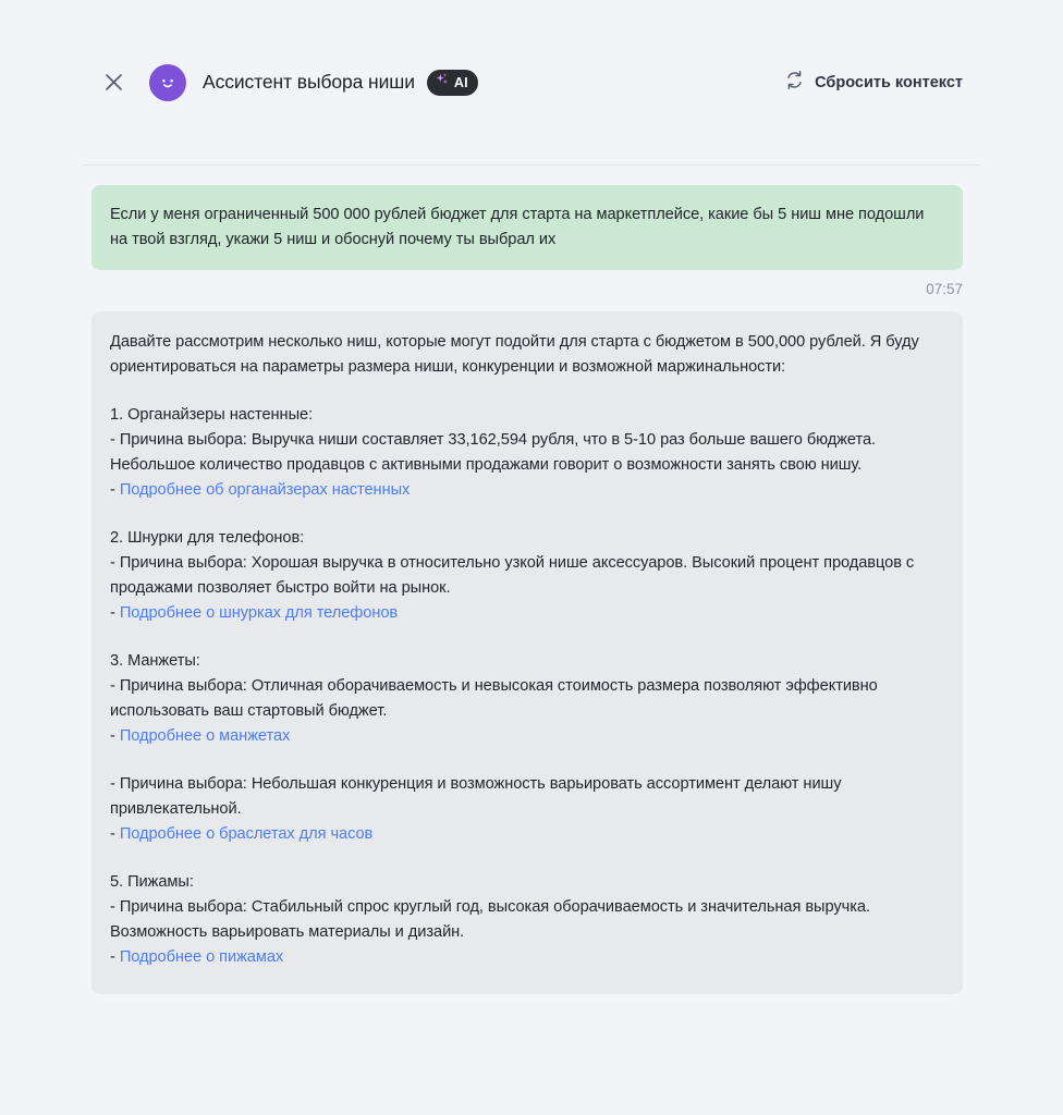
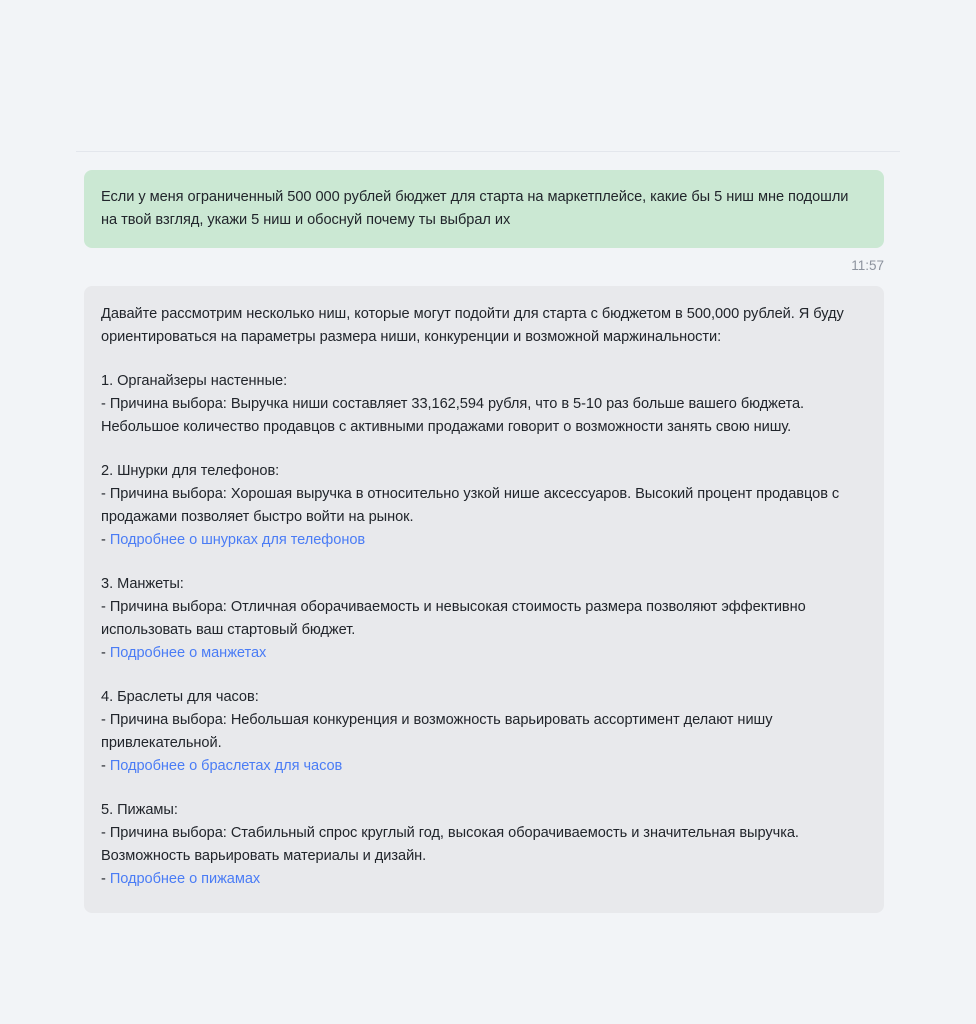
- Ассистент выбора ниши
- AI
- Сбросить контекст
  Если у меня ограниченный 500 000 рублей бюджет для старта на маркетплейсе, какие бы 5 ниш мне подошли на твой взгляд, укажи 5 ниш и обоснуй почему ты выбрал их
- 07:57
+ 11:57
  Давайте рассмотрим несколько ниш, которые могут подойти для старта с бюджетом в 500,000 рублей. Я буду ориентироваться на параметры размера ниши, конкуренции и возможной маржинальности:
  1. Органайзеры настенные:
  - Причина выбора: Выручка ниши составляет 33,162,594 рубля, что в 5-10 раз больше вашего бюджета. Небольшое количество продавцов с активными продажами говорит о возможности занять свою нишу.
- - Подробнее об органайзерах настенных
  2. Шнурки для телефонов:
  - Причина выбора: Хорошая выручка в относительно узкой нише аксессуаров. Высокий процент продавцов с продажами позволяет быстро войти на рынок.
  - Подробнее о шнурках для телефонов
  3. Манжеты:
  - Причина выбора: Отличная оборачиваемость и невысокая стоимость размера позволяют эффективно использовать ваш стартовый бюджет.
  - Подробнее о манжетах
+ 4. Браслеты для часов:
  - Причина выбора: Небольшая конкуренция и возможность варьировать ассортимент делают нишу привлекательной.
  - Подробнее о браслетах для часов
  5. Пижамы:
  - Причина выбора: Стабильный спрос круглый год, высокая оборачиваемость и значительная выручка. Возможность варьировать материалы и дизайн.
  - Подробнее о пижамах
